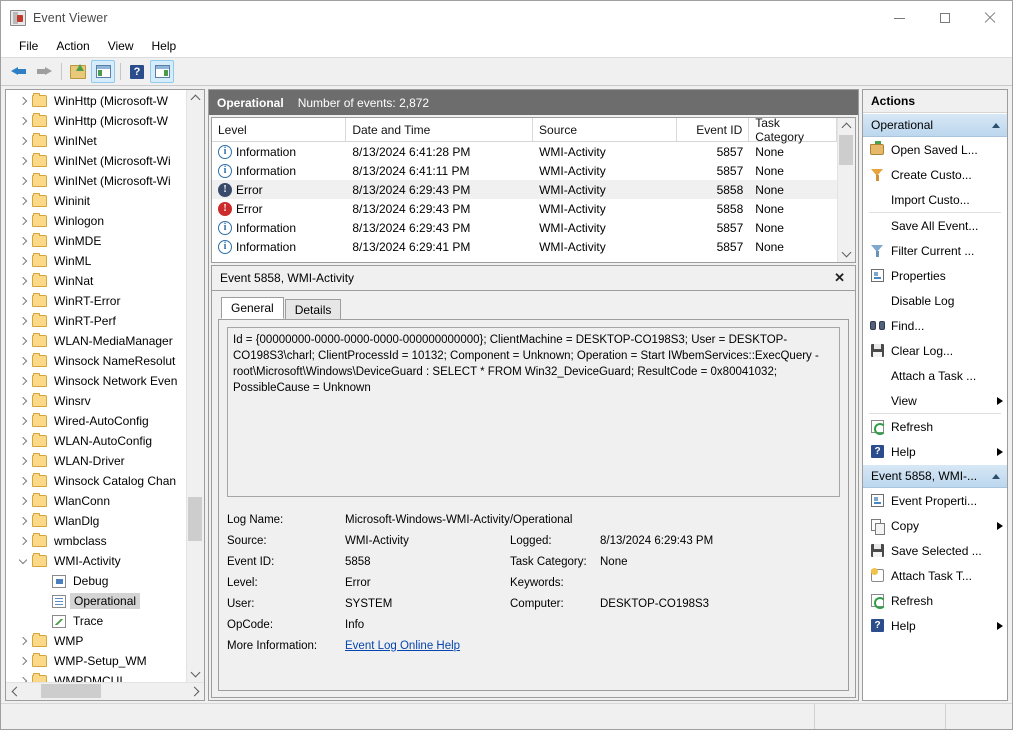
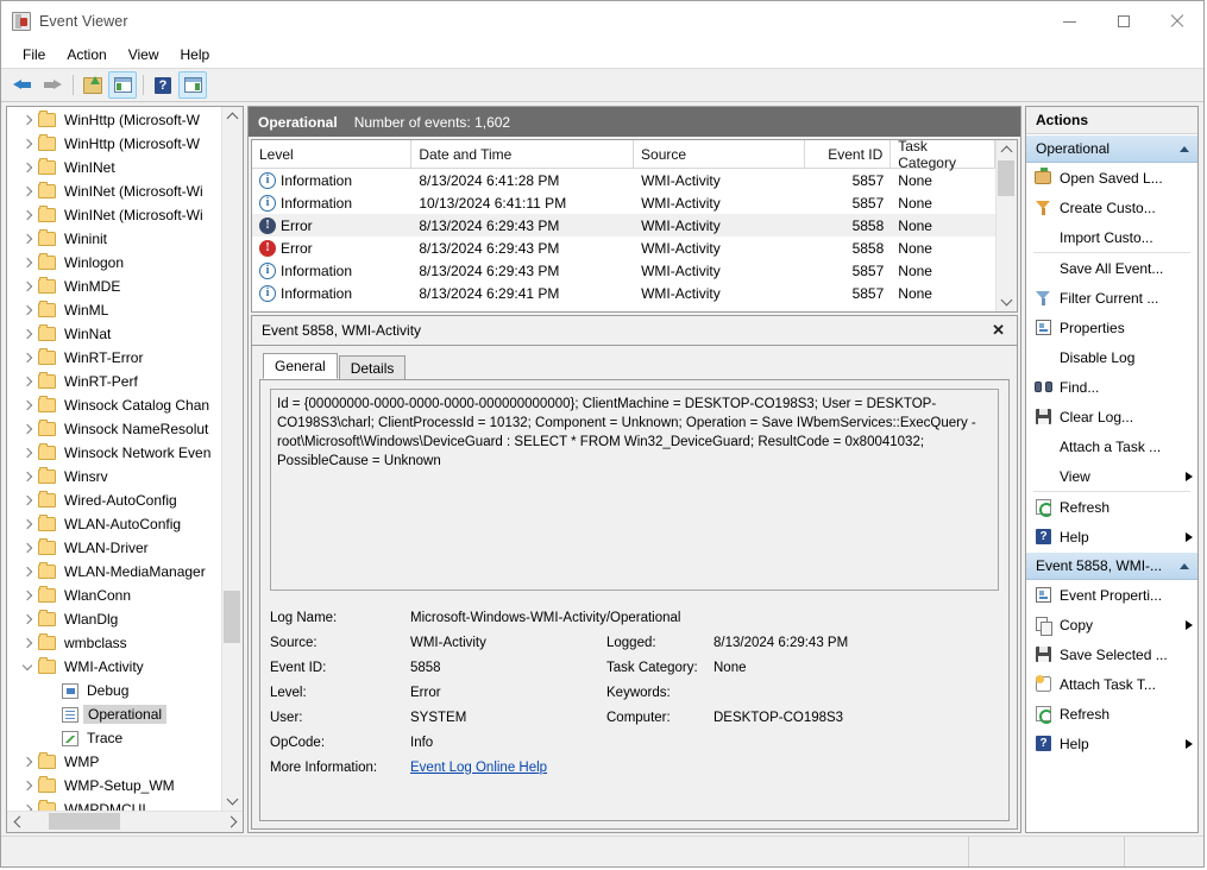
  Event Viewer
  File
  Action
  View
  Help
  ?
  WinHttp (Microsoft-W
  WinHttp (Microsoft-W
  WinINet
  WinINet (Microsoft-Wi
  WinINet (Microsoft-Wi
  Wininit
  Winlogon
  WinMDE
  WinML
  WinNat
  WinRT-Error
  WinRT-Perf
- WLAN-MediaManager
+ Winsock Catalog Chan
  Winsock NameResolut
  Winsock Network Even
  Winsrv
  Wired-AutoConfig
  WLAN-AutoConfig
  WLAN-Driver
- Winsock Catalog Chan
+ WLAN-MediaManager
  WlanConn
  WlanDlg
  wmbclass
  WMI-Activity
  Debug
  Operational
  Trace
  WMP
  WMP-Setup_WM
  WMPDMCUI
  Operational
- Number of events: 2,872
+ Number of events: 1,602
  Level
  Date and Time
  Source
  Event ID
  Task Category
  i
  Information
  8/13/2024 6:41:28 PM
  WMI-Activity
  5857
  None
  i
  Information
- 8/13/2024 6:41:11 PM
+ 10/13/2024 6:41:11 PM
  WMI-Activity
  5857
  None
  Error
  8/13/2024 6:29:43 PM
  WMI-Activity
  5858
  None
  Error
  8/13/2024 6:29:43 PM
  WMI-Activity
  5858
  None
  i
  Information
  8/13/2024 6:29:43 PM
  WMI-Activity
  5857
  None
  i
  Information
  8/13/2024 6:29:41 PM
  WMI-Activity
  5857
  None
  Event 5858, WMI-Activity
  ✕
  General
  Details
- Id = {00000000-0000-0000-0000-000000000000}; ClientMachine = DESKTOP-CO198S3; User = DESKTOP-CO198S3\charl; ClientProcessId = 10132; Component = Unknown; Operation = Start IWbemServices::ExecQuery - root\Microsoft\Windows\DeviceGuard : SELECT * FROM Win32_DeviceGuard; ResultCode = 0x80041032; PossibleCause = Unknown
+ Id = {00000000-0000-0000-0000-000000000000}; ClientMachine = DESKTOP-CO198S3; User = DESKTOP-CO198S3\charl; ClientProcessId = 10132; Component = Unknown; Operation = Save IWbemServices::ExecQuery - root\Microsoft\Windows\DeviceGuard : SELECT * FROM Win32_DeviceGuard; ResultCode = 0x80041032; PossibleCause = Unknown
  Log Name:
  Microsoft-Windows-WMI-Activity/Operational
  Source:
  WMI-Activity
  Logged:
  8/13/2024 6:29:43 PM
  Event ID:
  5858
  Task Category:
  None
  Level:
  Error
  Keywords:
  User:
  SYSTEM
  Computer:
  DESKTOP-CO198S3
  OpCode:
  Info
  More Information:
  Event Log Online Help
  Actions
  Operational
  Open Saved L...
  Create Custo...
  Import Custo...
  Save All Event...
  Filter Current ...
  Properties
  Disable Log
  Find...
  Clear Log...
  Attach a Task ...
  View
  Refresh
  ?
  Help
  Event 5858, WMI-...
  Event Properti...
  Copy
  Save Selected ...
  Attach Task T...
  Refresh
  ?
  Help
